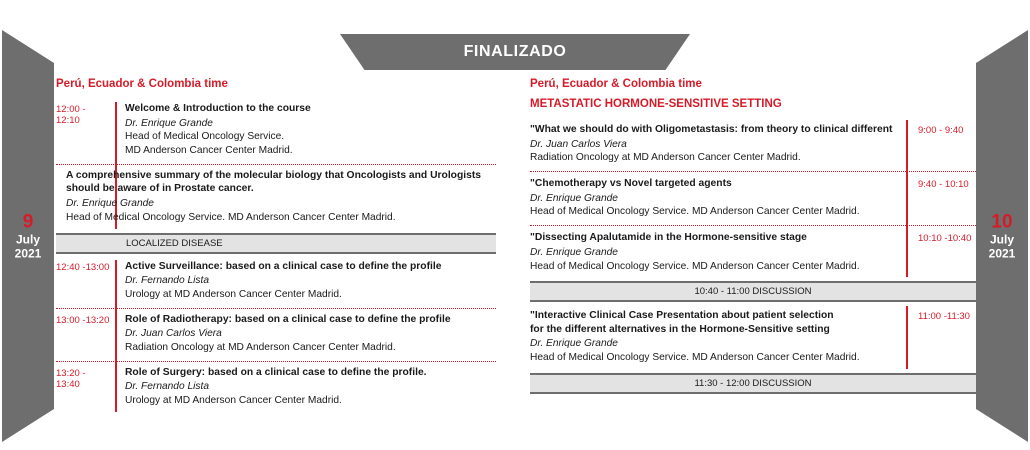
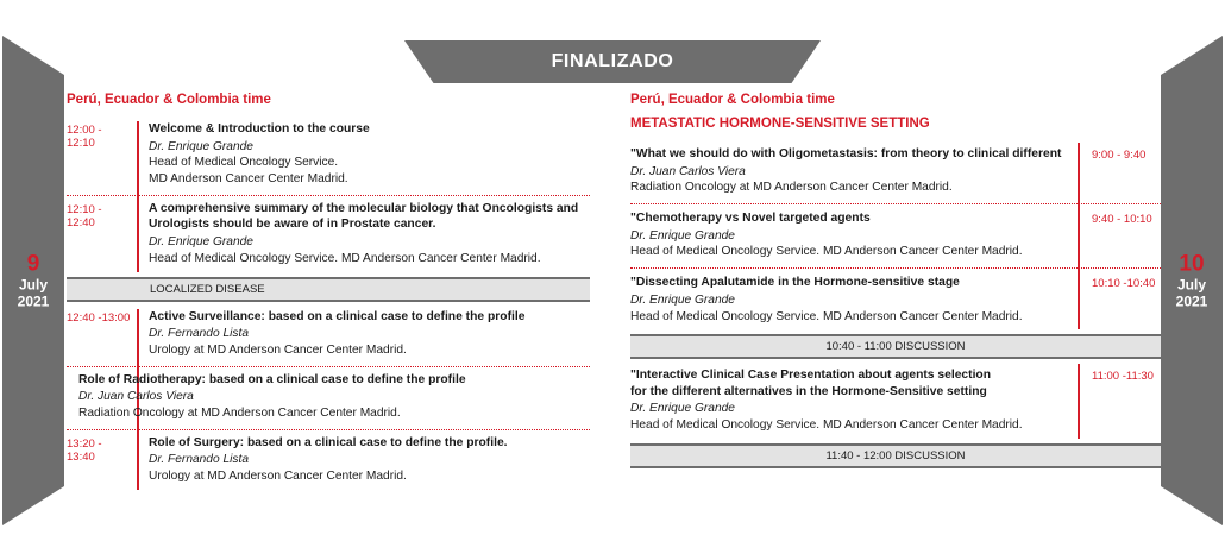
  FINALIZADO
  9
  July
  2021
  10
  July
  2021
  Perú, Ecuador & Colombia time
  12:00 - 12:10
  Welcome & Introduction to the course
  Dr. Enrique Grande
  Head of Medical Oncology Service.
  MD Anderson Cancer Center Madrid.
+ 12:10 - 12:40
  A comprehensive summary of the molecular biology that Oncologists and Urologists should be aware of in Prostate cancer.
  Dr. Enrique Grande
  Head of Medical Oncology Service. MD Anderson Cancer Center Madrid.
  LOCALIZED DISEASE
  12:40 -13:00
  Active Surveillance: based on a clinical case to define the profile
  Dr. Fernando Lista
  Urology at MD Anderson Cancer Center Madrid.
- 13:00 -13:20
  Role of Radiotherapy: based on a clinical case to define the profile
  Dr. Juan Carlos Viera
  Radiation Oncology at MD Anderson Cancer Center Madrid.
  13:20 - 13:40
  Role of Surgery: based on a clinical case to define the profile.
  Dr. Fernando Lista
  Urology at MD Anderson Cancer Center Madrid.
  Perú, Ecuador & Colombia time
  METASTATIC HORMONE-SENSITIVE SETTING
  "What we should do with Oligometastasis: from theory to clinical different
  Dr. Juan Carlos Viera
  Radiation Oncology at MD Anderson Cancer Center Madrid.
  9:00 - 9:40
  "Chemotherapy vs Novel targeted agents
  Dr. Enrique Grande
  Head of Medical Oncology Service. MD Anderson Cancer Center Madrid.
  9:40 - 10:10
  "Dissecting Apalutamide in the Hormone-sensitive stage
  Dr. Enrique Grande
  Head of Medical Oncology Service. MD Anderson Cancer Center Madrid.
  10:10 -10:40
  10:40 - 11:00 DISCUSSION
- "Interactive Clinical Case Presentation about patient selection
+ "Interactive Clinical Case Presentation about agents selection
  for the different alternatives in the Hormone-Sensitive setting
  Dr. Enrique Grande
  Head of Medical Oncology Service. MD Anderson Cancer Center Madrid.
  11:00 -11:30
- 11:30 - 12:00 DISCUSSION
+ 11:40 - 12:00 DISCUSSION
